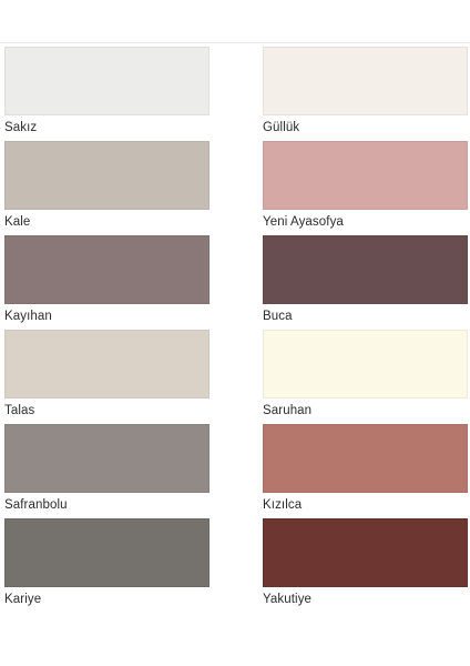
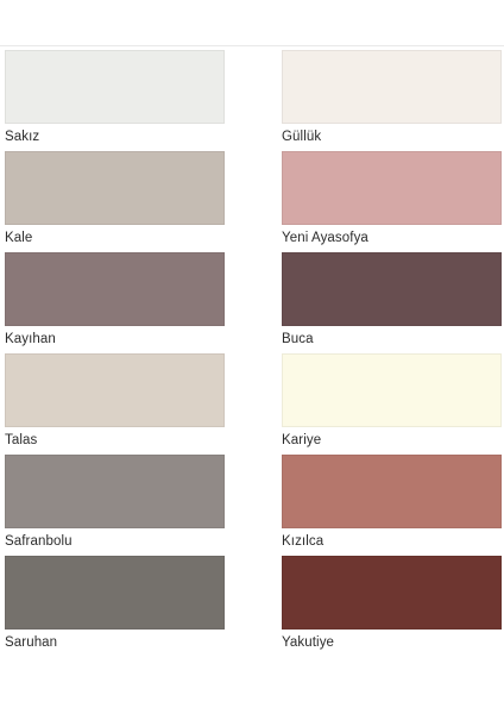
  Sakız
  Güllük
  Kale
  Yeni Ayasofya
  Kayıhan
  Buca
  Talas
- Saruhan
+ Kariye
  Safranbolu
  Kızılca
- Kariye
+ Saruhan
  Yakutiye
